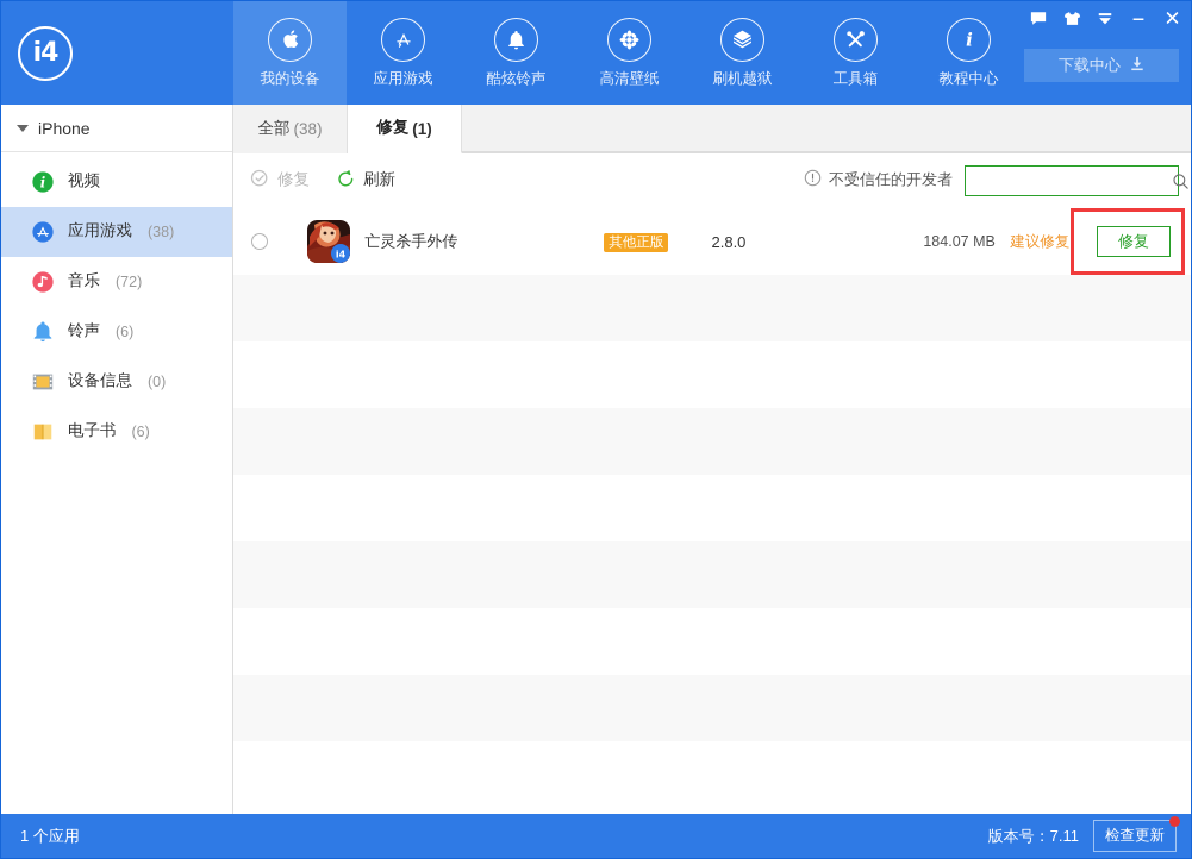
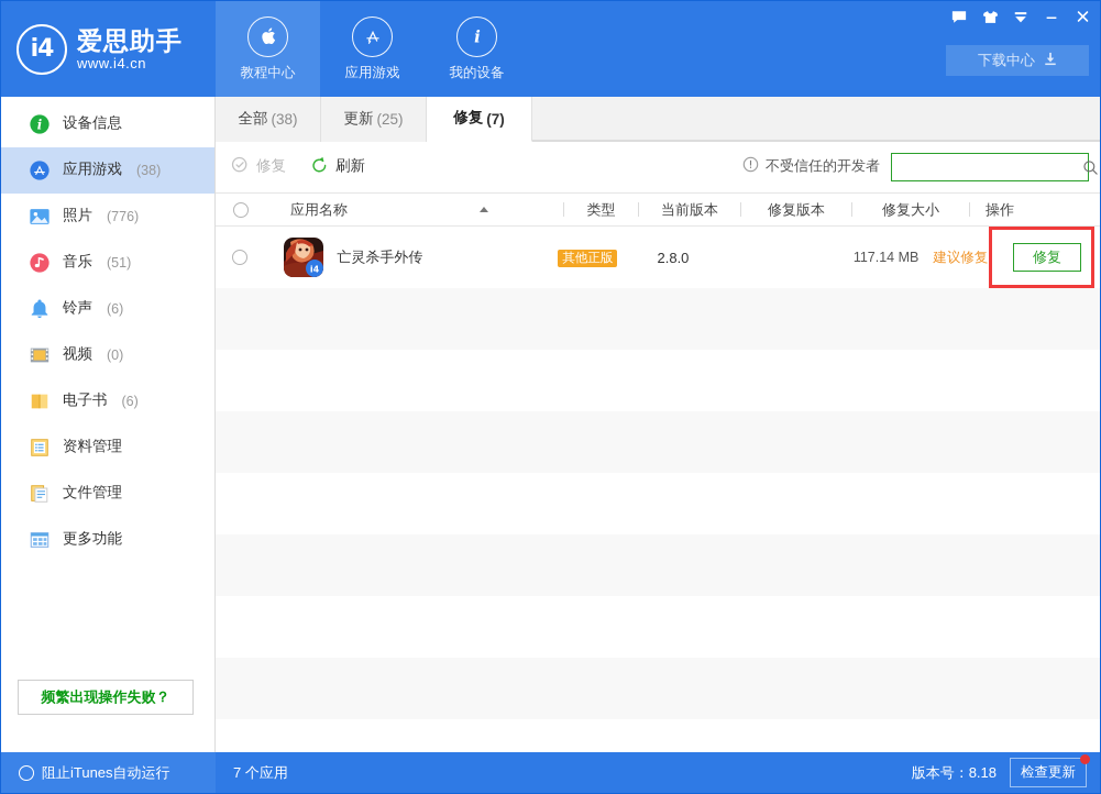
  i4
+ 爱思助手
+ www.i4.cn
- 我的设备
+ 教程中心
  应用游戏
- 酷炫铃声
- 高清壁纸
- 刷机越狱
- 工具箱
  i
- 教程中心
+ 我的设备
  下载中心
- iPhone
  i
- 视频
+ 设备信息
  应用游戏
  (38)
+ 照片
+ (776)
  音乐
- (72)
+ (51)
  铃声
  (6)
- 设备信息
+ 视频
  (0)
  电子书
  (6)
+ 资料管理
+ 文件管理
+ 更多功能
+ 频繁出现操作失败？
  全部
  (38)
+ 更新
+ (25)
  修复
- (1)
+ (7)
  修复
  刷新
  不受信任的开发者
+ 应用名称
+ 类型
+ 当前版本
+ 修复版本
+ 修复大小
+ 操作
  i4
  亡灵杀手外传
  其他正版
  2.8.0
- 184.07 MB
+ 117.14 MB
  建议修复
  修复
+ 阻止iTunes自动运行
- 1 个应用
+ 7 个应用
- 版本号：7.11
+ 版本号：8.18
  检查更新
